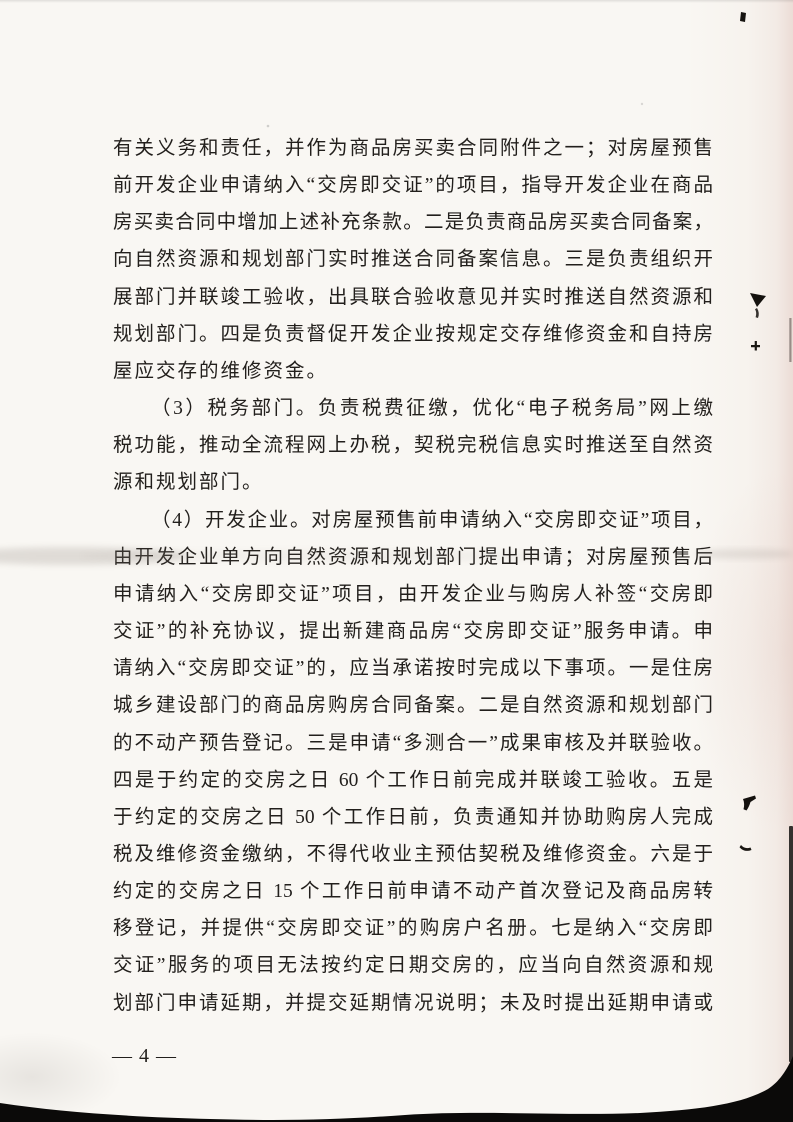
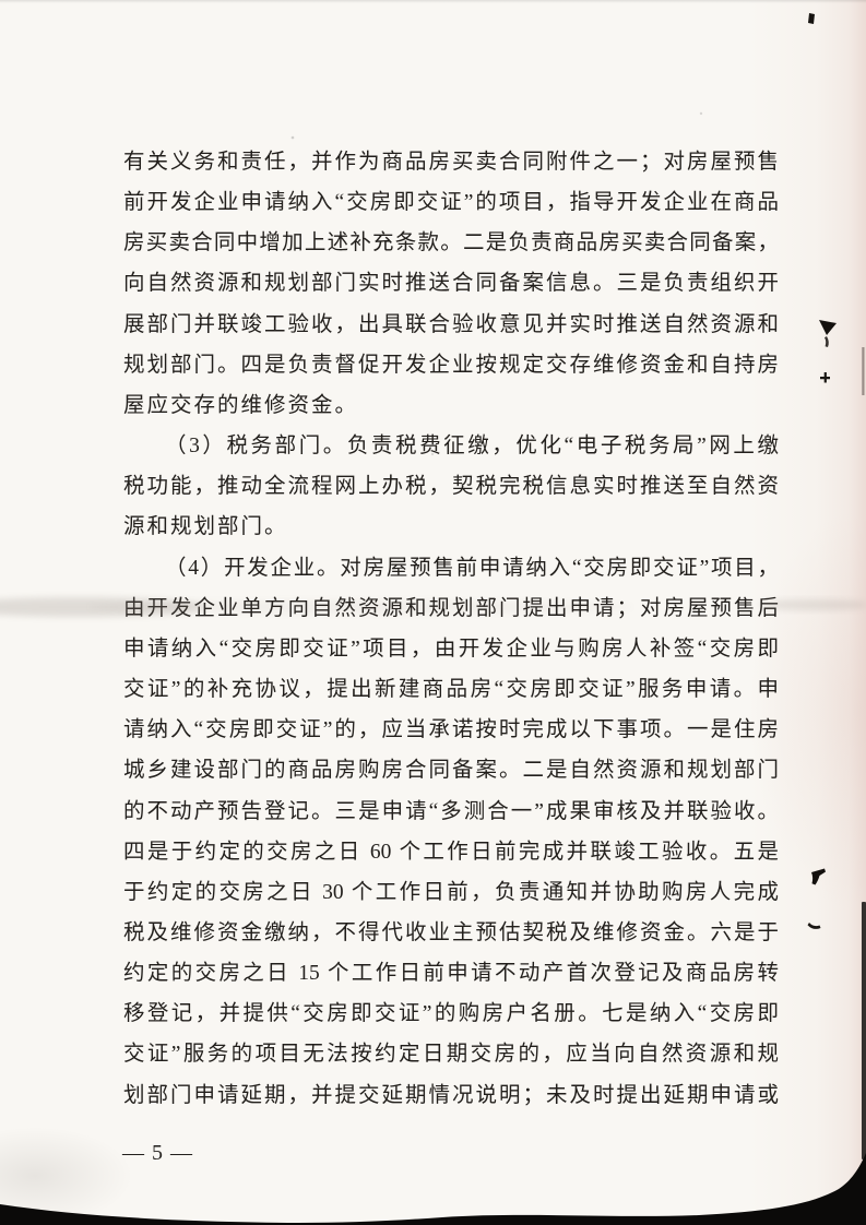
  有关义务和责任，并作为商品房买卖合同附件之一；对房屋预售
  前开发企业申请纳入“交房即交证”的项目，指导开发企业在商品
  房买卖合同中增加上述补充条款。二是负责商品房买卖合同备案，
  向自然资源和规划部门实时推送合同备案信息。三是负责组织开
  展部门并联竣工验收，出具联合验收意见并实时推送自然资源和
  规划部门。四是负责督促开发企业按规定交存维修资金和自持房
  屋应交存的维修资金。
  （3）税务部门。负责税费征缴，优化“电子税务局”网上缴
  税功能，推动全流程网上办税，契税完税信息实时推送至自然资
  源和规划部门。
  （4）开发企业。对房屋预售前申请纳入“交房即交证”项目，
  由开发企业单方向自然资源和规划部门提出申请；对房屋预售后
  申请纳入“交房即交证”项目，由开发企业与购房人补签“交房即
  交证”的补充协议，提出新建商品房“交房即交证”服务申请。申
  请纳入“交房即交证”的，应当承诺按时完成以下事项。一是住房
  城乡建设部门的商品房购房合同备案。二是自然资源和规划部门
  的不动产预告登记。三是申请“多测合一”成果审核及并联验收。
  四是于约定的交房之日 60 个工作日前完成并联竣工验收。五是
- 于约定的交房之日 50 个工作日前，负责通知并协助购房人完成
+ 于约定的交房之日 30 个工作日前，负责通知并协助购房人完成
  税及维修资金缴纳，不得代收业主预估契税及维修资金。六是于
  约定的交房之日 15 个工作日前申请不动产首次登记及商品房转
  移登记，并提供“交房即交证”的购房户名册。七是纳入“交房即
  交证”服务的项目无法按约定日期交房的，应当向自然资源和规
  划部门申请延期，并提交延期情况说明；未及时提出延期申请或
- — 4 —
+ — 5 —
